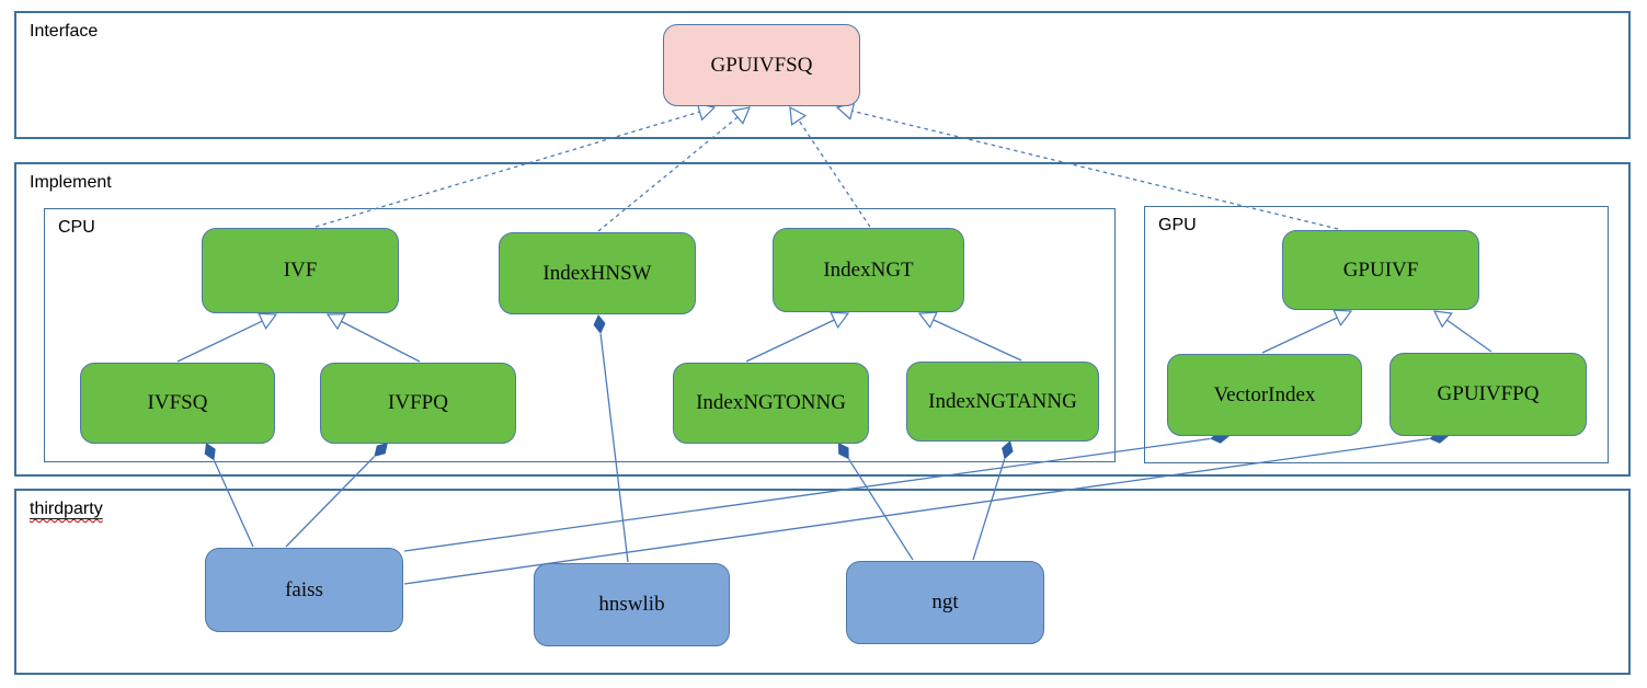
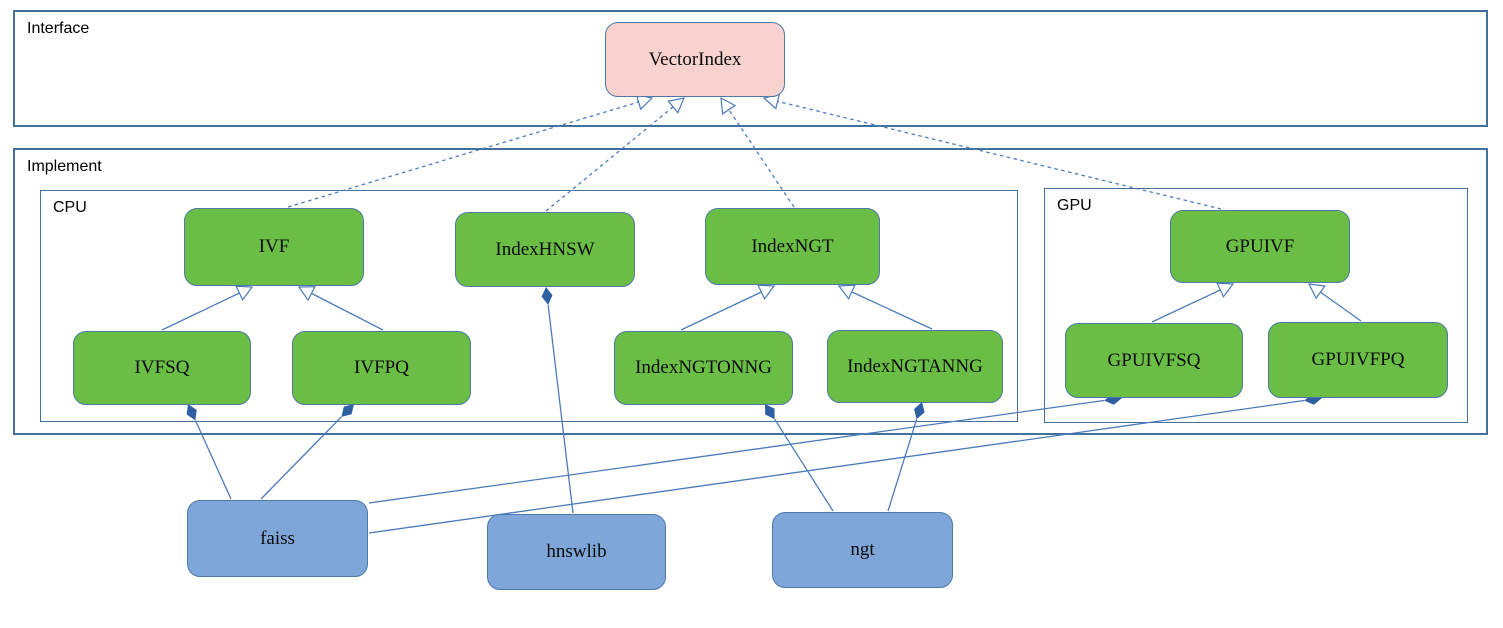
  Interface
  Implement
  CPU
  GPU
- thirdparty
- GPUIVFSQ
+ VectorIndex
  IVF
  IndexHNSW
  IndexNGT
  IVFSQ
  IVFPQ
  IndexNGTONNG
  IndexNGTANNG
  GPUIVF
- VectorIndex
+ GPUIVFSQ
  GPUIVFPQ
  faiss
  hnswlib
  ngt
